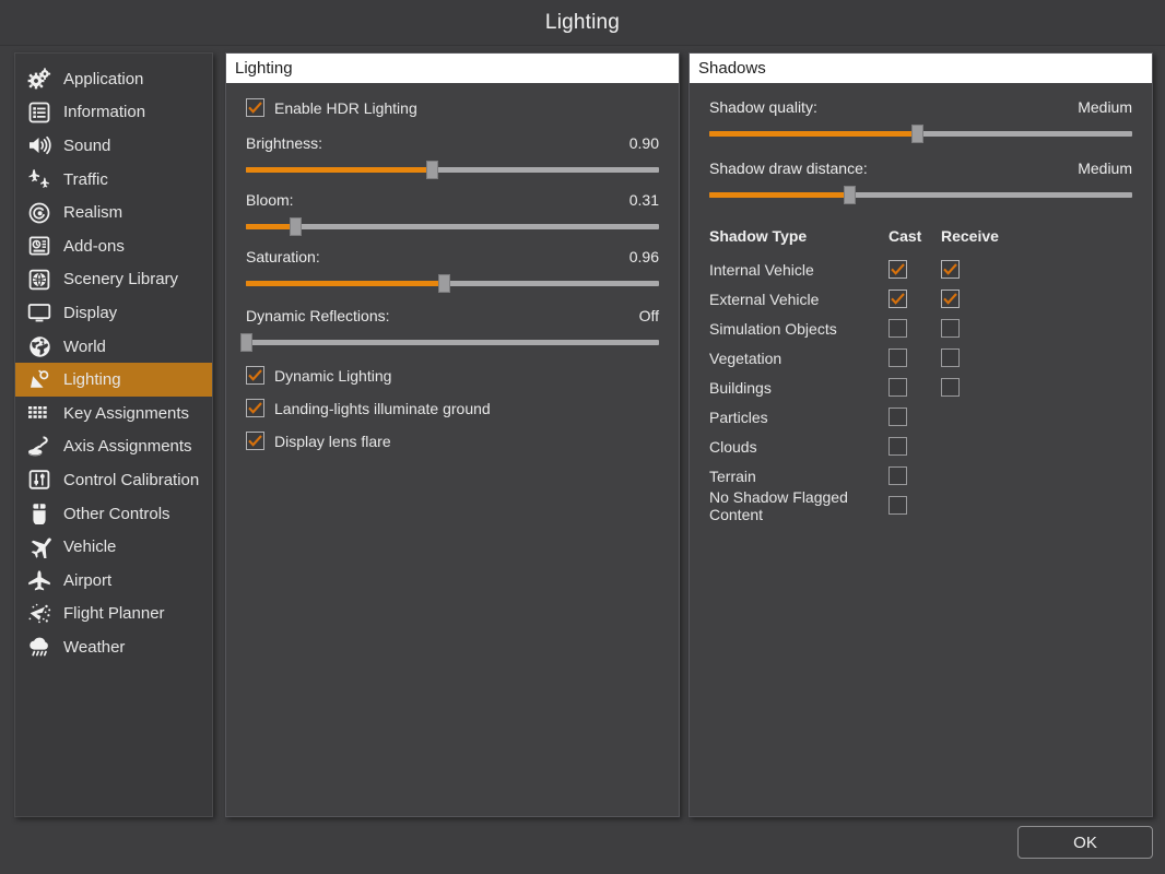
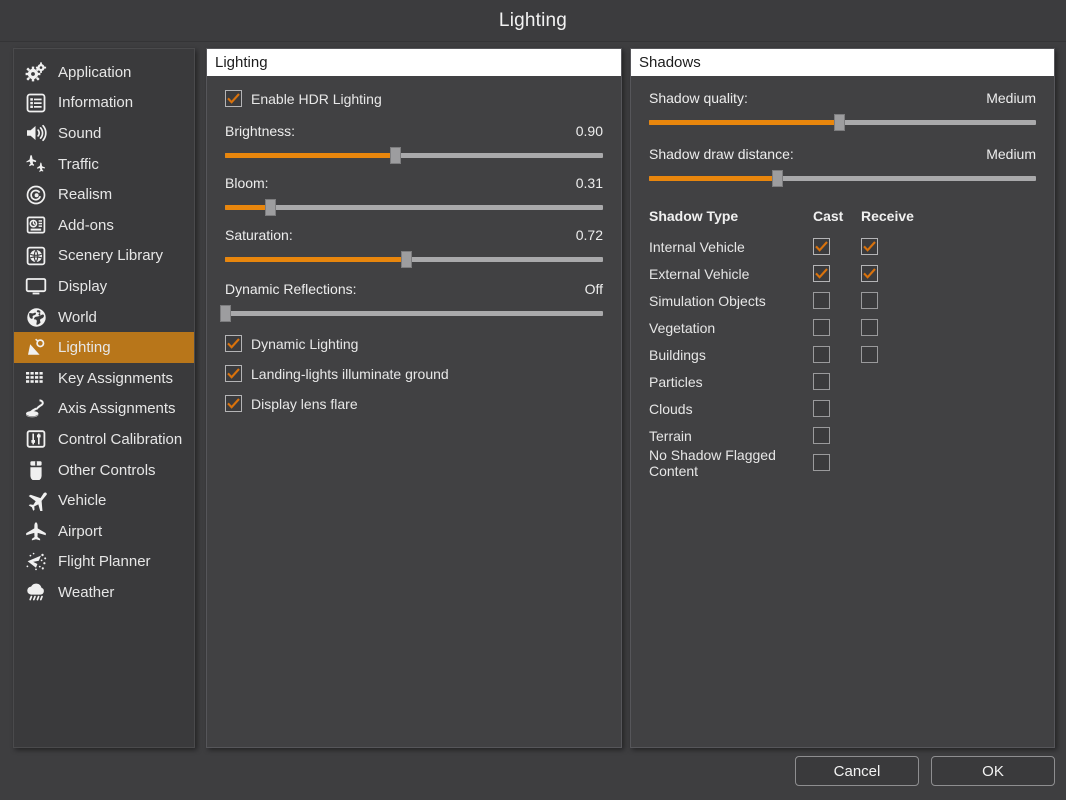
  Lighting
  Application
  Information
  Sound
  Traffic
  Realism
  Add-ons
  Scenery Library
  Display
  World
  Lighting
  Key Assignments
  Axis Assignments
  Control Calibration
  Other Controls
  Vehicle
  Airport
  Flight Planner
  Weather
  Lighting
  Enable HDR Lighting
  Brightness:
  0.90
  Bloom:
  0.31
  Saturation:
- 0.96
+ 0.72
  Dynamic Reflections:
  Off
  Dynamic Lighting
  Landing-lights illuminate ground
  Display lens flare
  Shadows
  Shadow quality:
  Medium
  Shadow draw distance:
  Medium
  Shadow Type
  Cast
  Receive
  Internal Vehicle
  External Vehicle
  Simulation Objects
  Vegetation
  Buildings
  Particles
  Clouds
  Terrain
  No Shadow Flagged Content
+ Cancel
  OK
